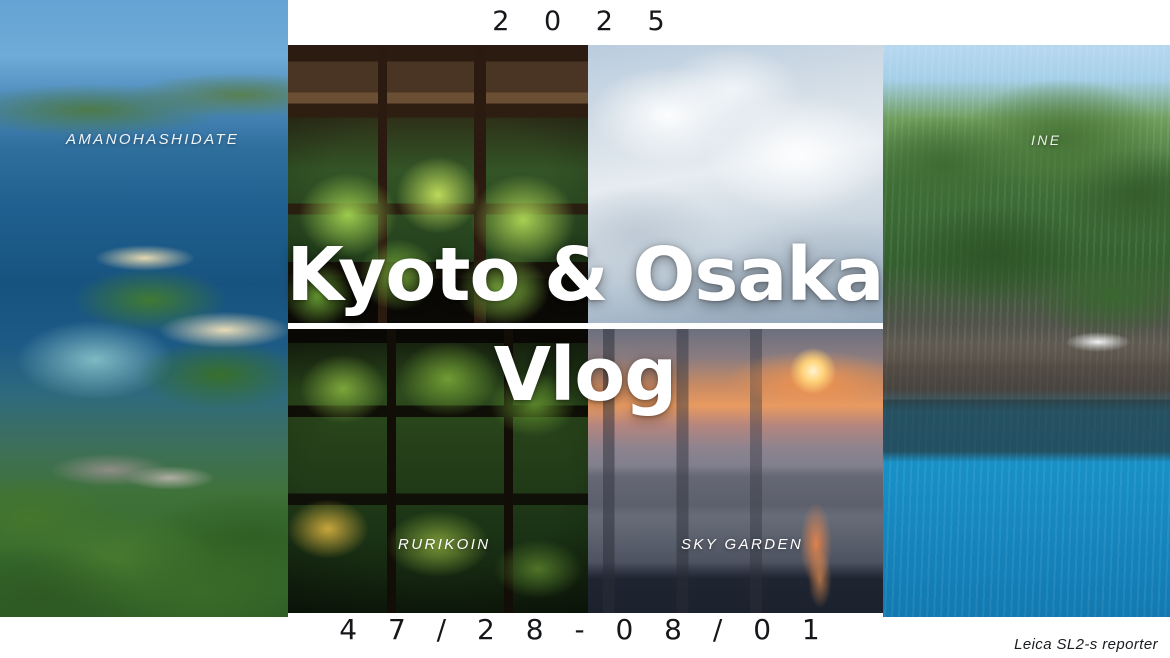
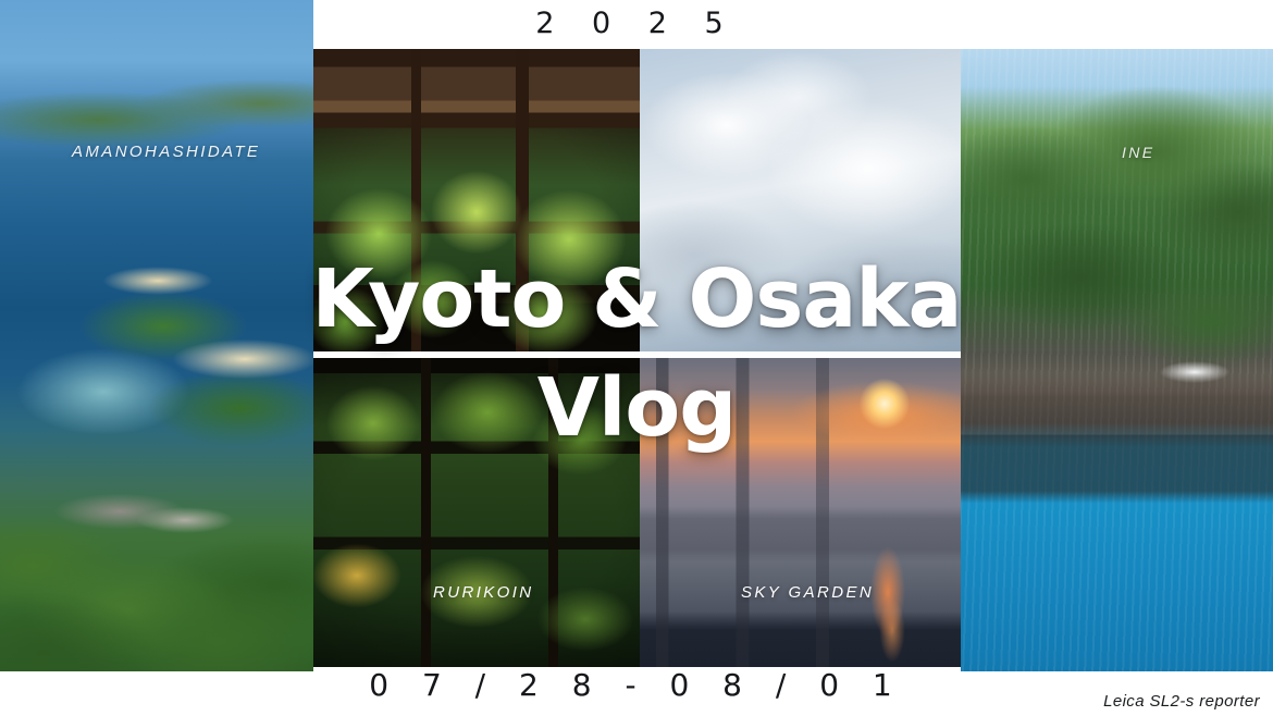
  AMANOHASHIDATE
  INE
  RURIKOIN
  SKY GARDEN
  Kyoto & Osaka
  Vlog
  2 0 2 5
- 4 7 / 2 8 - 0 8 / 0 1
+ 0 7 / 2 8 - 0 8 / 0 1
  Leica SL2-s reporter
